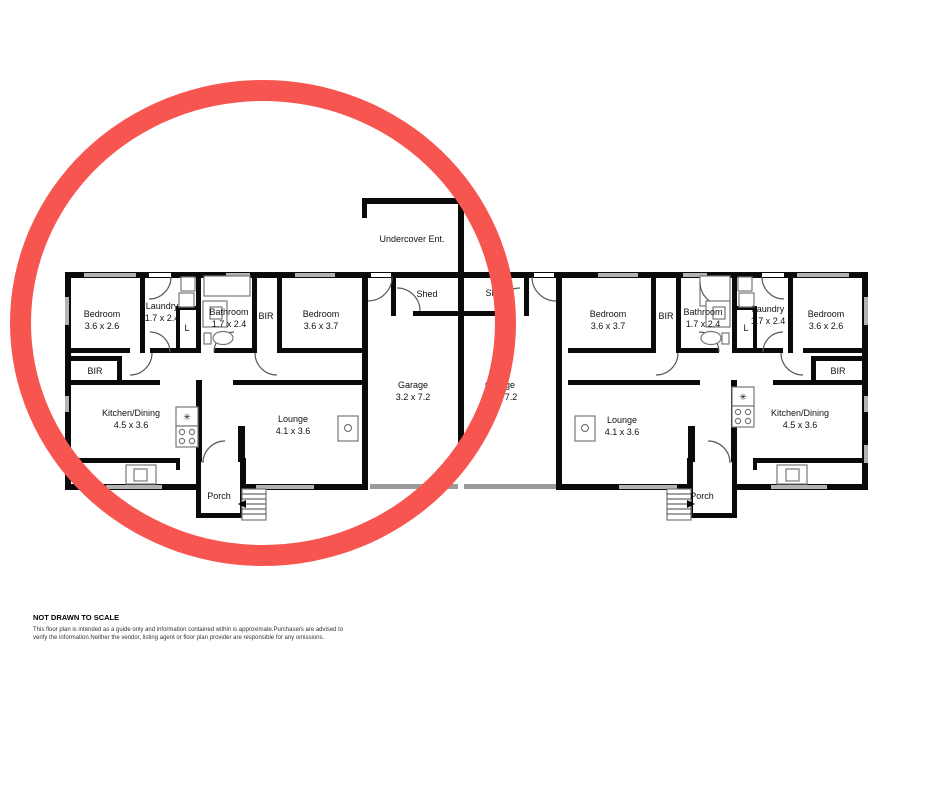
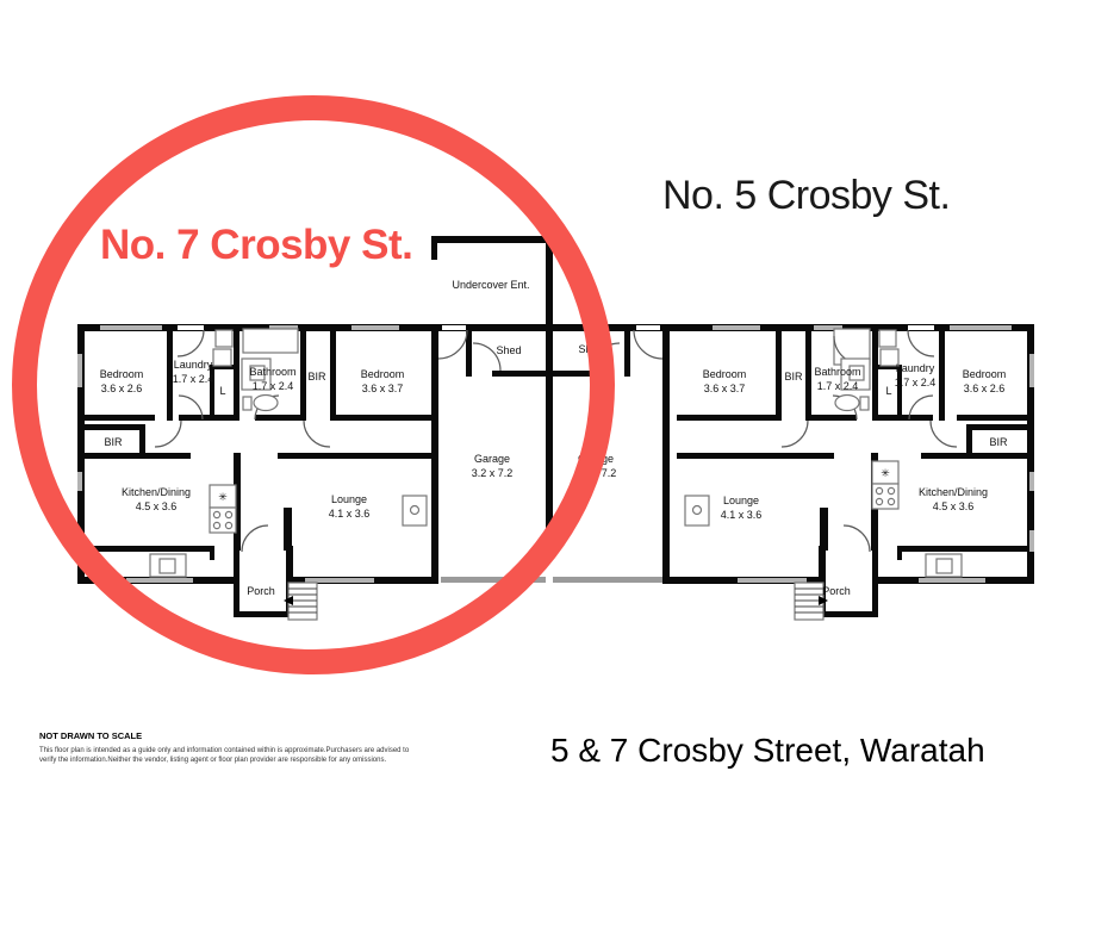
  ✳
  ✳
  Bedroom
  3.6 x 2.6
  Laundry
  1.7 x 2.4
  L
  Bathroom
  1.7 x 2.4
  BIR
  Bedroom
  3.6 x 3.7
  BIR
  Kitchen/Dining
  4.5 x 3.6
  Lounge
  4.1 x 3.6
  Porch
  Undercover Ent.
  Shed
  Shed
  Garage
  3.2 x 7.2
  Garage
  3.2 x 7.2
  Bedroom
  3.6 x 3.7
  BIR
  Bathroom
  1.7 x 2.4
  L
  Laundry
  1.7 x 2.4
  Bedroom
  3.6 x 2.6
  BIR
  Lounge
  4.1 x 3.6
  Kitchen/Dining
  4.5 x 3.6
  Porch
+ No. 7 Crosby St.
+ No. 5 Crosby St.
+ 5 & 7 Crosby Street, Waratah
  NOT DRAWN TO SCALE
